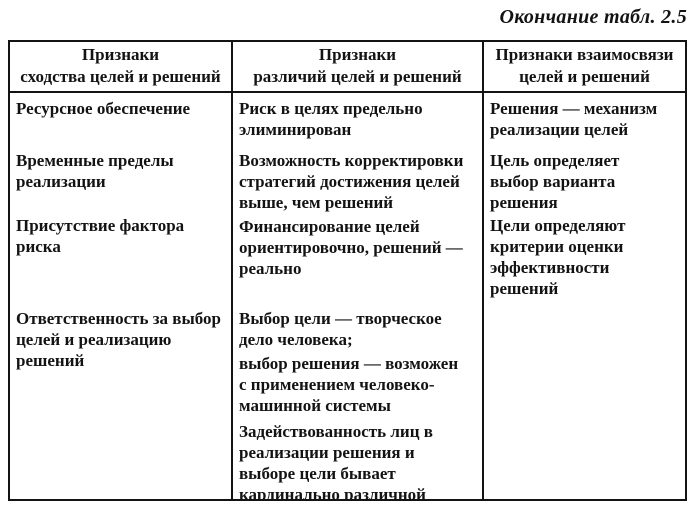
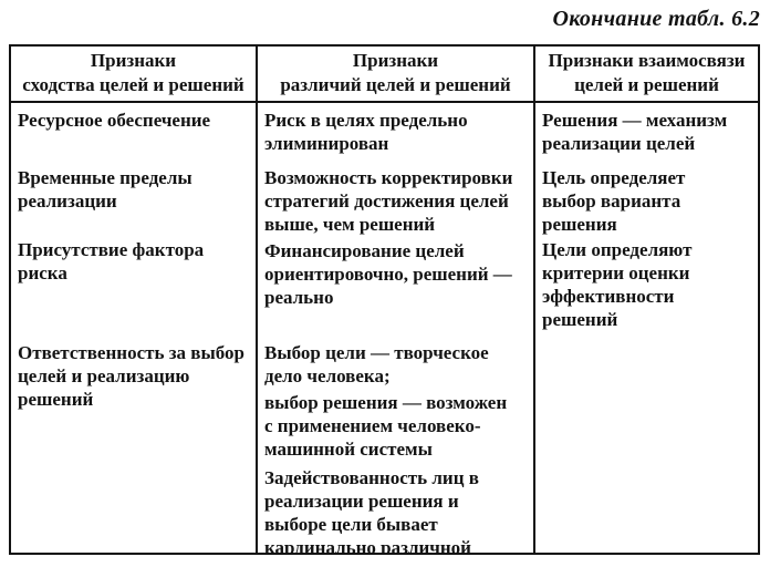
- Окончание табл. 2.5
+ Окончание табл. 6.2
  Признаки
  сходства целей и решений
  Признаки
  различий целей и решений
  Признаки взаимосвязи
  целей и решений
  Ресурсное обеспечение
  Временные пределы
  реализации
  Присутствие фактора
  риска
  Ответственность за выбор
  целей и реализацию
  решений
  Риск в целях предельно
  элиминирован
  Возможность корректировки
  стратегий достижения целей
  выше, чем решений
  Финансирование целей
  ориентировочно, решений —
  реально
  Выбор цели — творческое
  дело человека;
  выбор решения — возможен
  с применением человеко-
  машинной системы
  Задействованность лиц в
  реализации решения и
  выборе цели бывает
  кардинально различной
  Решения — механизм
  реализации целей
  Цель определяет
  выбор варианта
  решения
  Цели определяют
  критерии оценки
  эффективности
  решений
